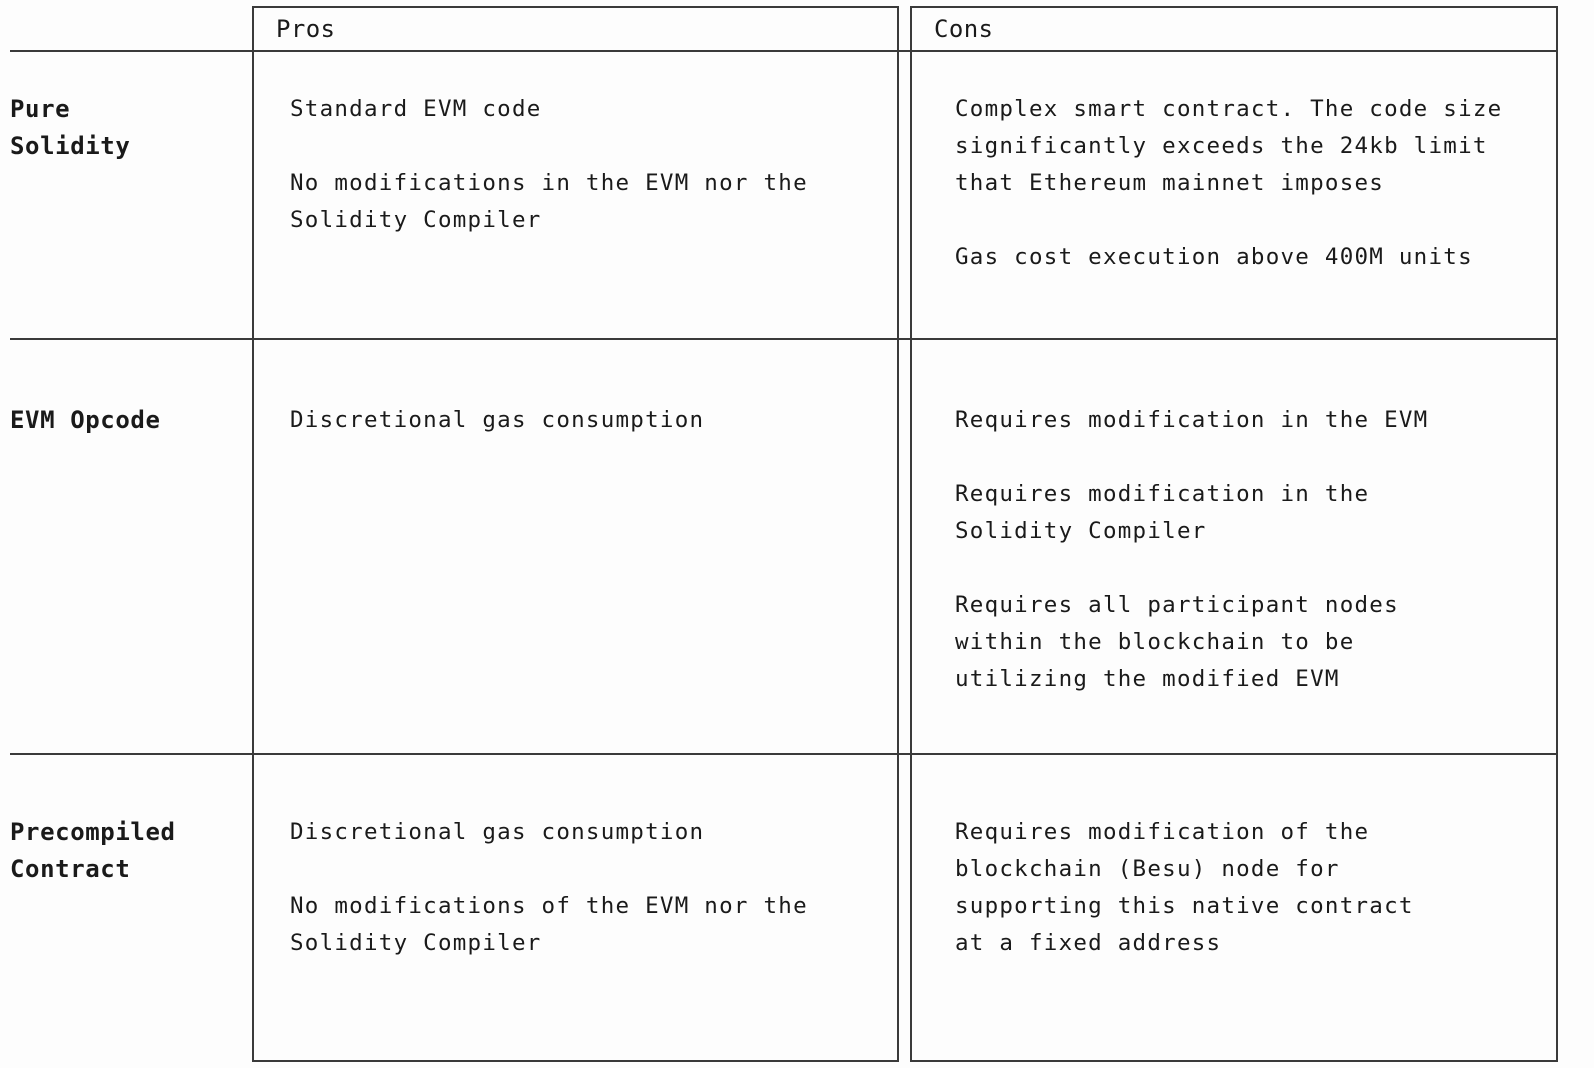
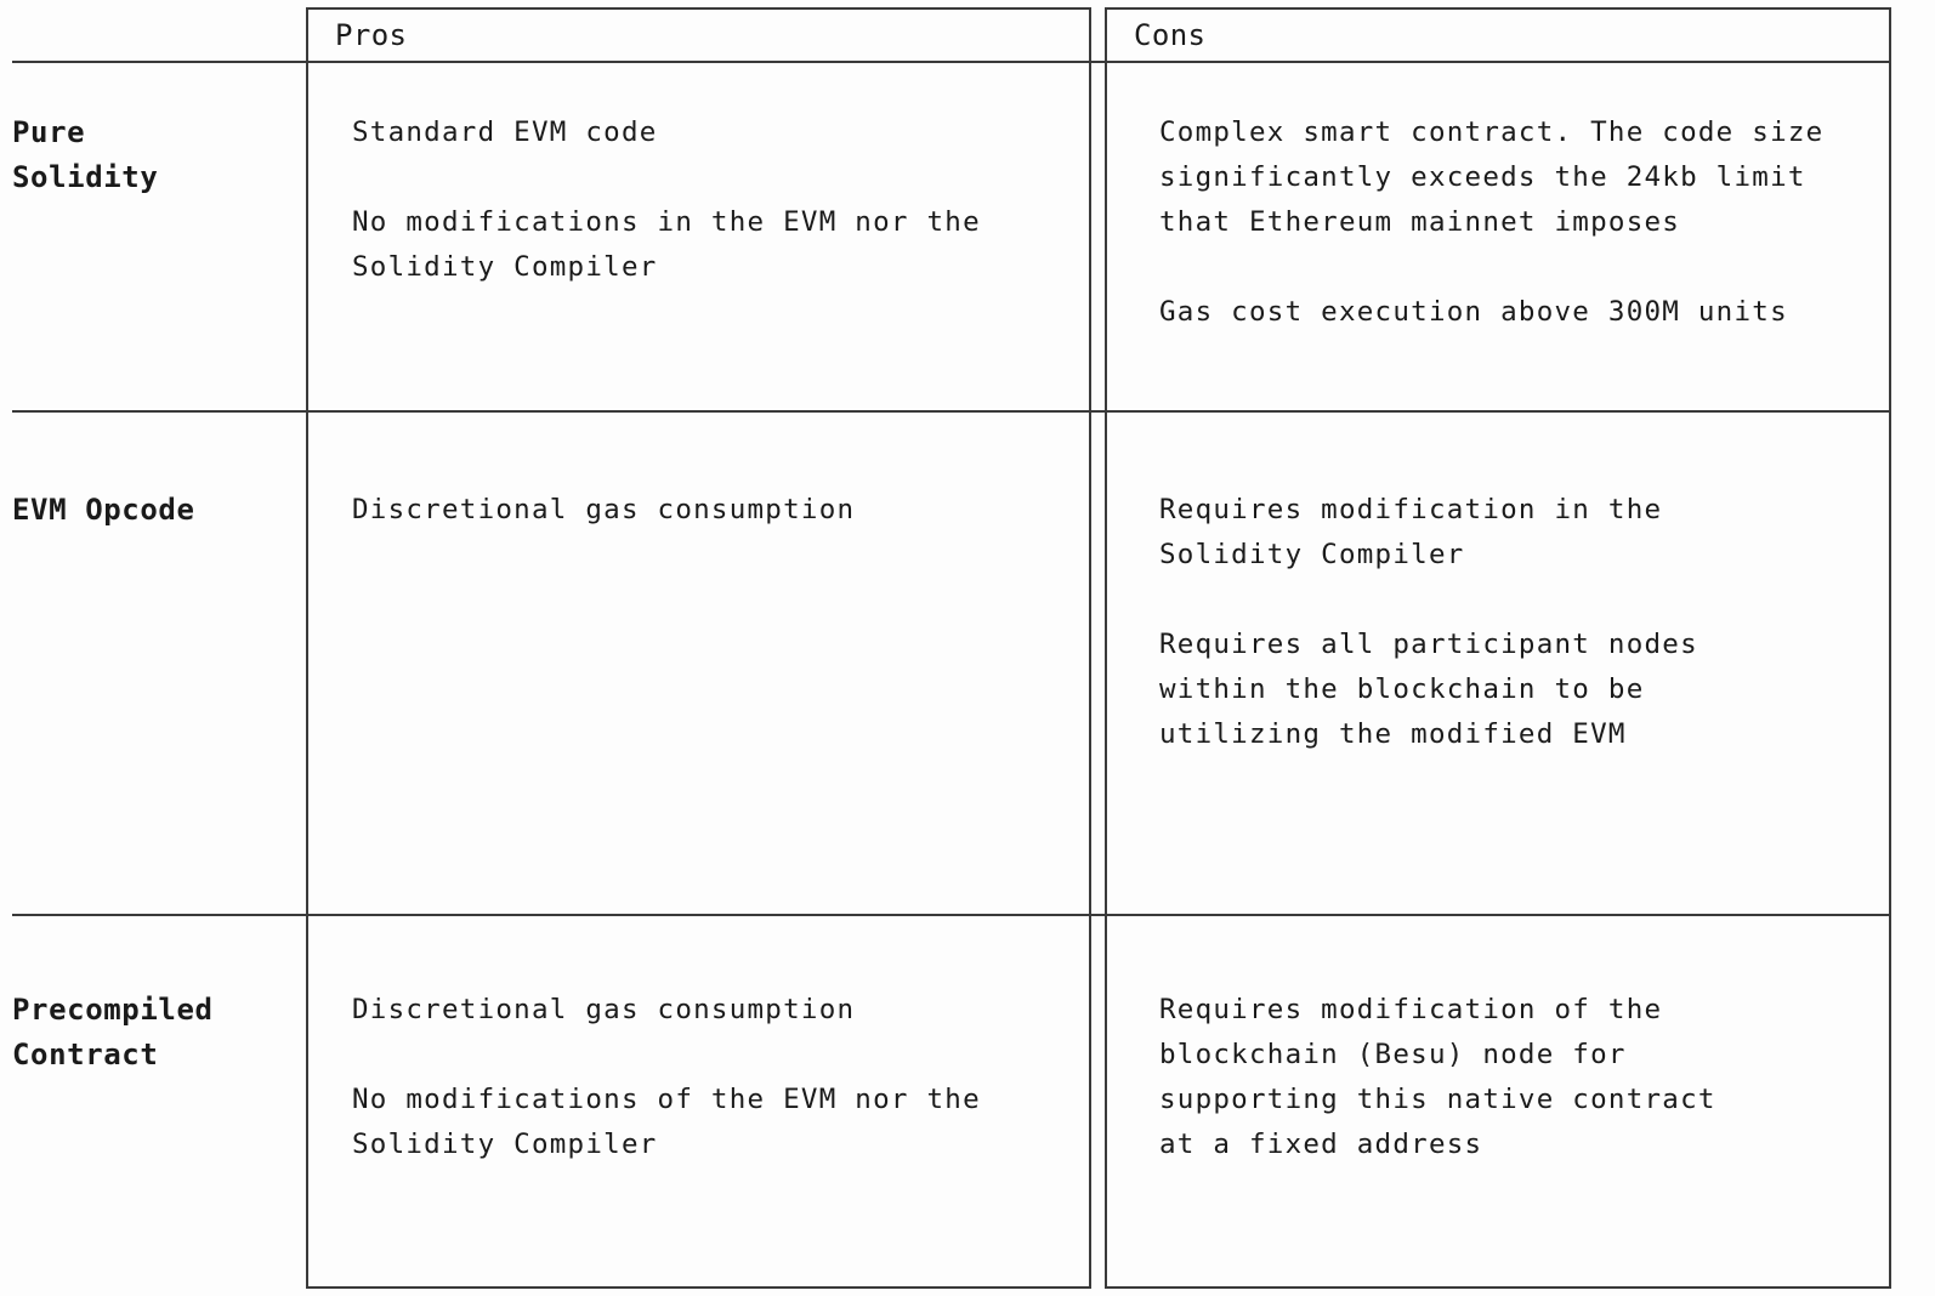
  Pros
  Cons
  Pure
  Solidity
  Standard EVM code
  No modifications in the EVM nor the
  Solidity Compiler
  Complex smart contract. The code size
  significantly exceeds the 24kb limit
  that Ethereum mainnet imposes
- Gas cost execution above 400M units
+ Gas cost execution above 300M units
  EVM Opcode
  Discretional gas consumption
- Requires modification in the EVM
  Requires modification in the
  Solidity Compiler
  Requires all participant nodes
  within the blockchain to be
  utilizing the modified EVM
  Precompiled
  Contract
  Discretional gas consumption
  No modifications of the EVM nor the
  Solidity Compiler
  Requires modification of the
  blockchain (Besu) node for
  supporting this native contract
  at a fixed address
